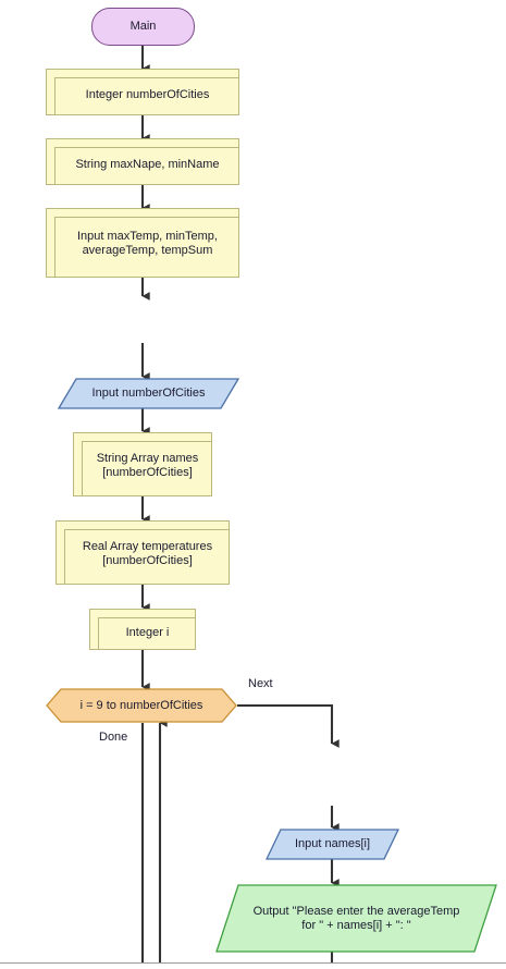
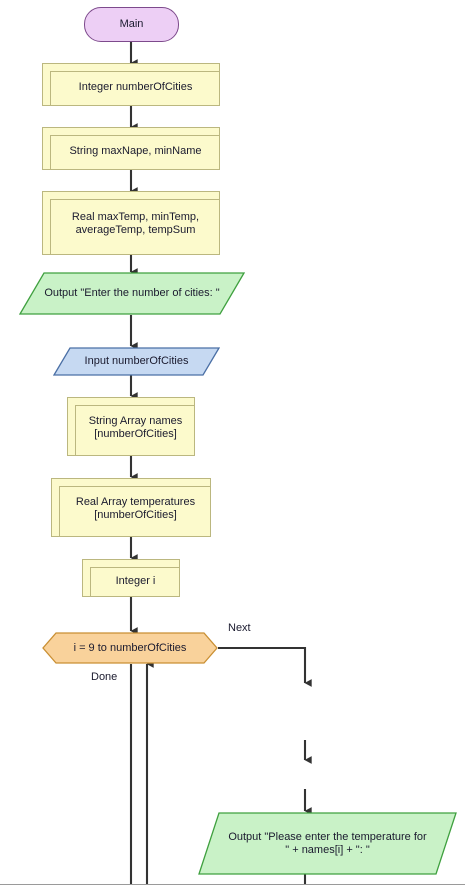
  Main
  Integer numberOfCities
  String maxNape, minName
- Input maxTemp, minTemp, averageTemp, tempSum
+ Real maxTemp, minTemp, averageTemp, tempSum
+ Output "Enter the number of cities: "
  Input numberOfCities
  String Array names [numberOfCities]
  Real Array temperatures [numberOfCities]
  Integer i
  i = 9 to numberOfCities
  Next
  Done
- Input names[i]
- Output "Please enter the averageTemp for " + names[i] + ": "
+ Output "Please enter the temperature for " + names[i] + ": "
